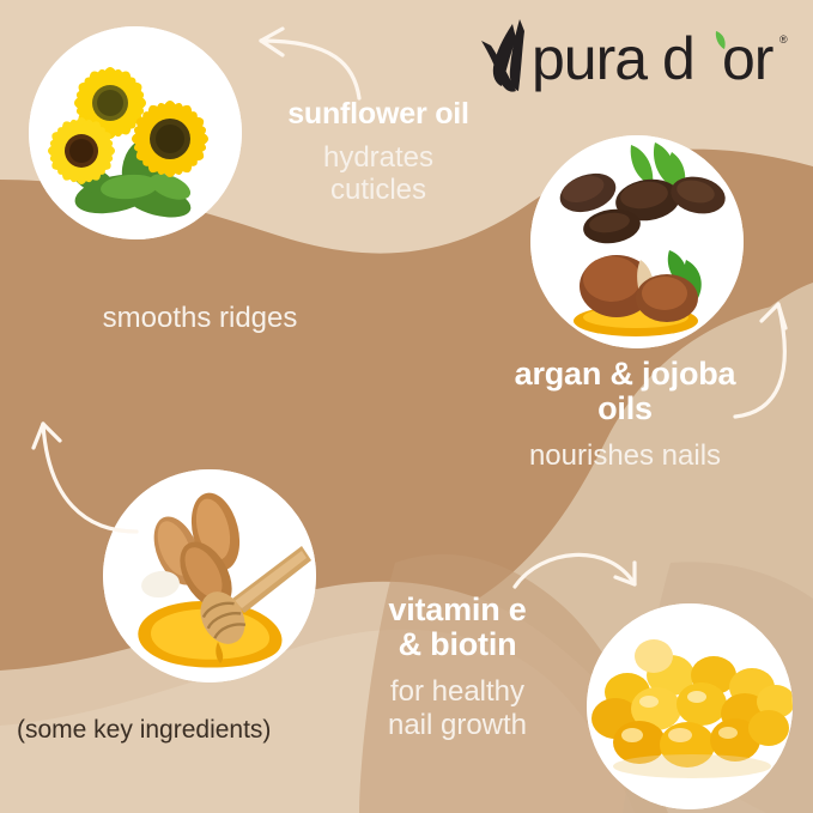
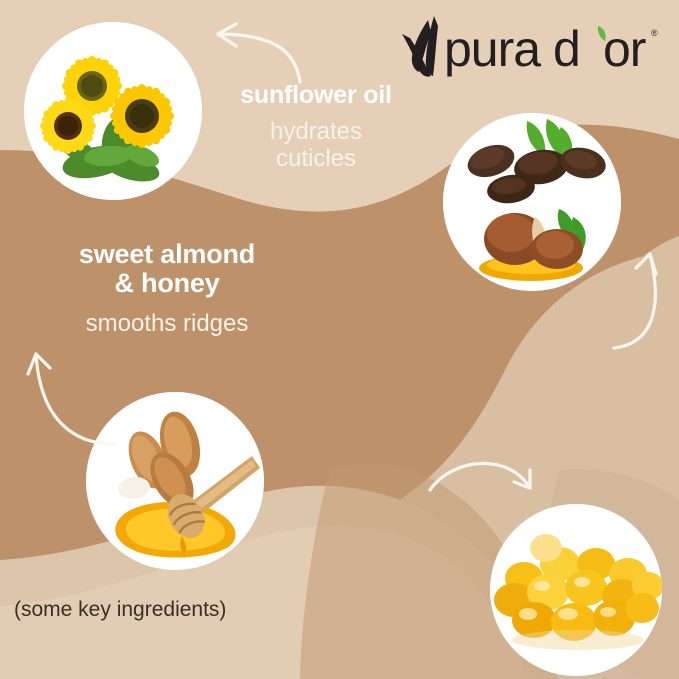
  pura d
  or
  ®
  sunflower oil
  hydrates
  cuticles
+ sweet almond
+ & honey
  smooths ridges
- argan & jojoba
- oils
- nourishes nails
- vitamin e
- & biotin
- for healthy
- nail growth
  (some key ingredients)
